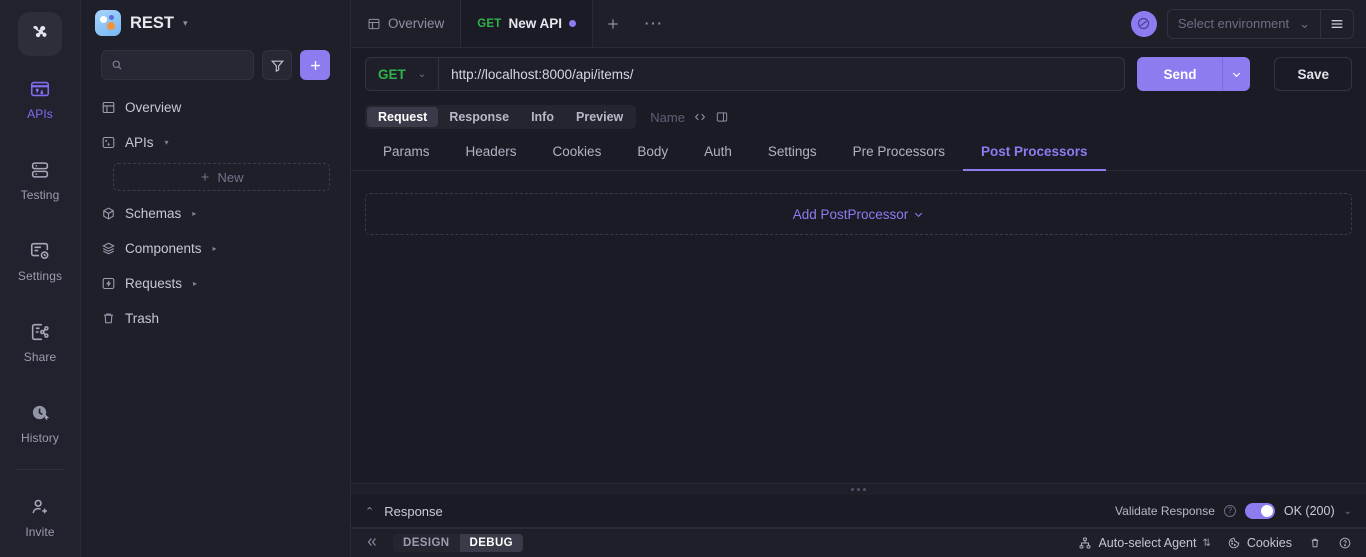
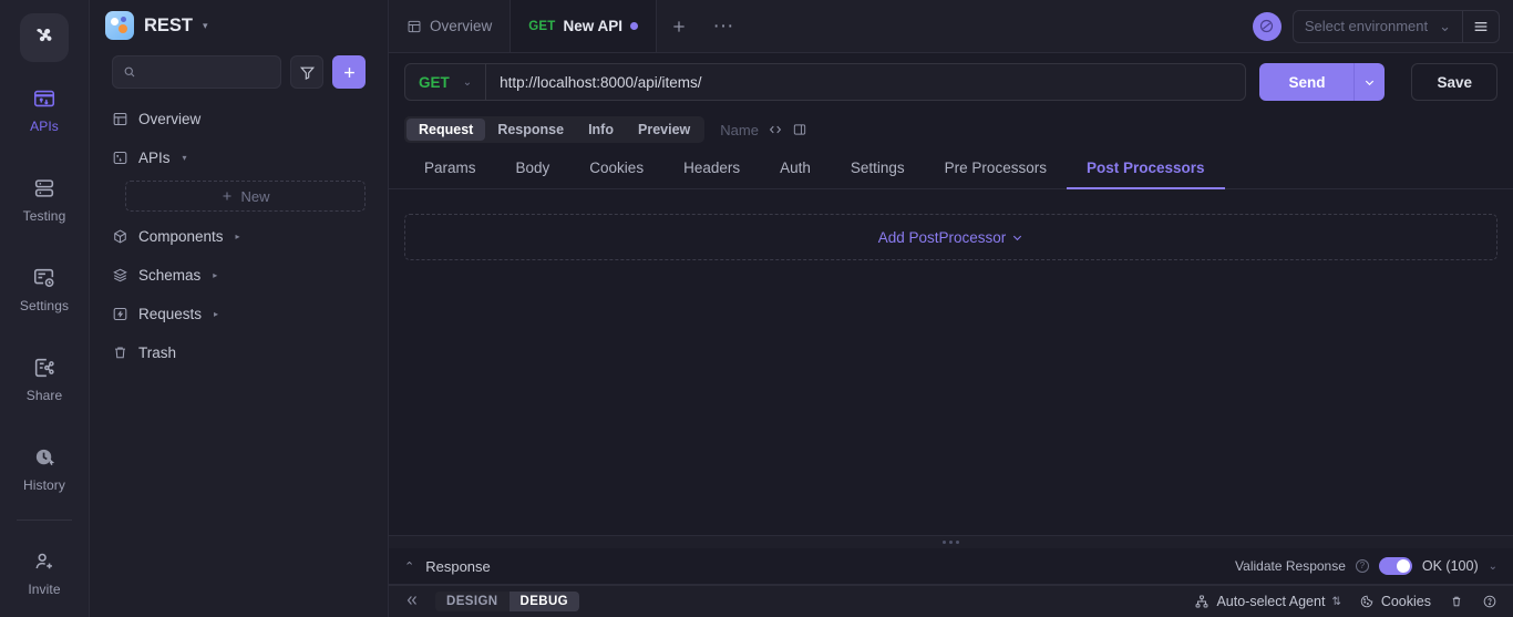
  APIs
  Testing
  Settings
  Share
  History
  Invite
  REST
  ▾
  Overview
  APIs
  ▾
  New
- Schemas
+ Components
  ▸
- Components
+ Schemas
  ▸
  Requests
  ▸
  Trash
  Overview
  GET
  New API
  ···
  Select environment
  ⌄
  GET
  ⌄
  http://localhost:8000/api/items/
  Send
  Save
  Request
  Response
  Info
  Preview
  Name
  Params
- Headers
+ Body
  Cookies
- Body
+ Headers
  Auth
  Settings
  Pre Processors
  Post Processors
  Add PostProcessor
  ⌃
  Response
  Validate Response
  ?
- OK (200)
+ OK (100)
  ⌄
  DESIGN
  DEBUG
  Auto-select Agent
  ⇅
  Cookies
